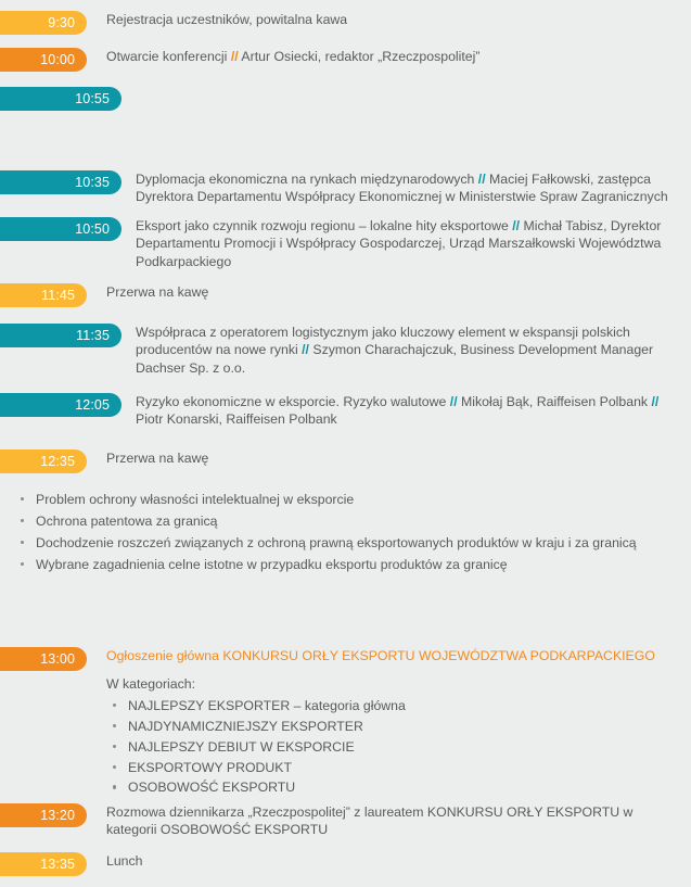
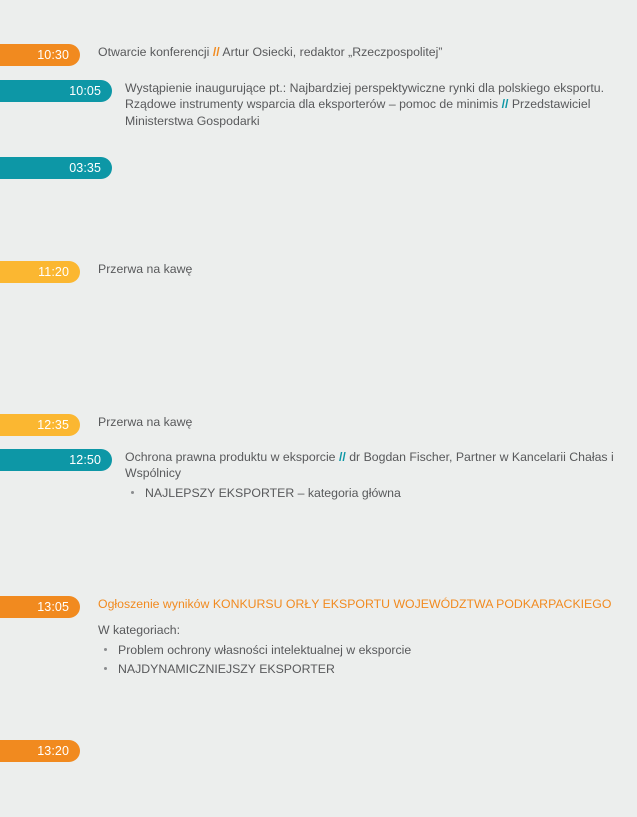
- 9:30
- Rejestracja uczestników, powitalna kawa
- 10:00
+ 10:30
  Otwarcie konferencji // Artur Osiecki, redaktor „Rzeczpospolitej”
- 10:55
+ 10:05
+ Wystąpienie inaugurujące pt.: Najbardziej perspektywiczne rynki dla polskiego eksportu. Rządowe instrumenty wsparcia dla eksporterów – pomoc de minimis // Przedstawiciel Ministerstwa Gospodarki
- 10:35
+ 03:35
- Dyplomacja ekonomiczna na rynkach międzynarodowych // Maciej Fałkowski, zastępca Dyrektora Departamentu Współpracy Ekonomicznej w Ministerstwie Spraw Zagranicznych
- 10:50
- Eksport jako czynnik rozwoju regionu – lokalne hity eksportowe // Michał Tabisz, Dyrektor Departamentu Promocji i Współpracy Gospodarczej, Urząd Marszałkowski Województwa Podkarpackiego
- 11:45
+ 11:20
  Przerwa na kawę
- 11:35
- Współpraca z operatorem logistycznym jako kluczowy element w ekspansji polskich producentów na nowe rynki // Szymon Charachajczuk, Business Development Manager Dachser Sp. z o.o.
- 12:05
- Ryzyko ekonomiczne w eksporcie. Ryzyko walutowe // Mikołaj Bąk, Raiffeisen Polbank // Piotr Konarski, Raiffeisen Polbank
  12:35
  Przerwa na kawę
+ 12:50
+ Ochrona prawna produktu w eksporcie // dr Bogdan Fischer, Partner w Kancelarii Chałas i Wspólnicy
- Problem ochrony własności intelektualnej w eksporcie
+ NAJLEPSZY EKSPORTER – kategoria główna
- Ochrona patentowa za granicą
- Dochodzenie roszczeń związanych z ochroną prawną eksportowanych produktów w kraju i za granicą
- Wybrane zagadnienia celne istotne w przypadku eksportu produktów za granicę
- 13:00
+ 13:05
- Ogłoszenie główna KONKURSU ORŁY EKSPORTU WOJEWÓDZTWA PODKARPACKIEGO
+ Ogłoszenie wyników KONKURSU ORŁY EKSPORTU WOJEWÓDZTWA PODKARPACKIEGO
  W kategoriach:
- NAJLEPSZY EKSPORTER – kategoria główna
+ Problem ochrony własności intelektualnej w eksporcie
  NAJDYNAMICZNIEJSZY EKSPORTER
- NAJLEPSZY DEBIUT W EKSPORCIE
- EKSPORTOWY PRODUKT
- OSOBOWOŚĆ EKSPORTU
  13:20
- Rozmowa dziennikarza „Rzeczpospolitej” z laureatem KONKURSU ORŁY EKSPORTU w kategorii OSOBOWOŚĆ EKSPORTU
- 13:35
- Lunch
